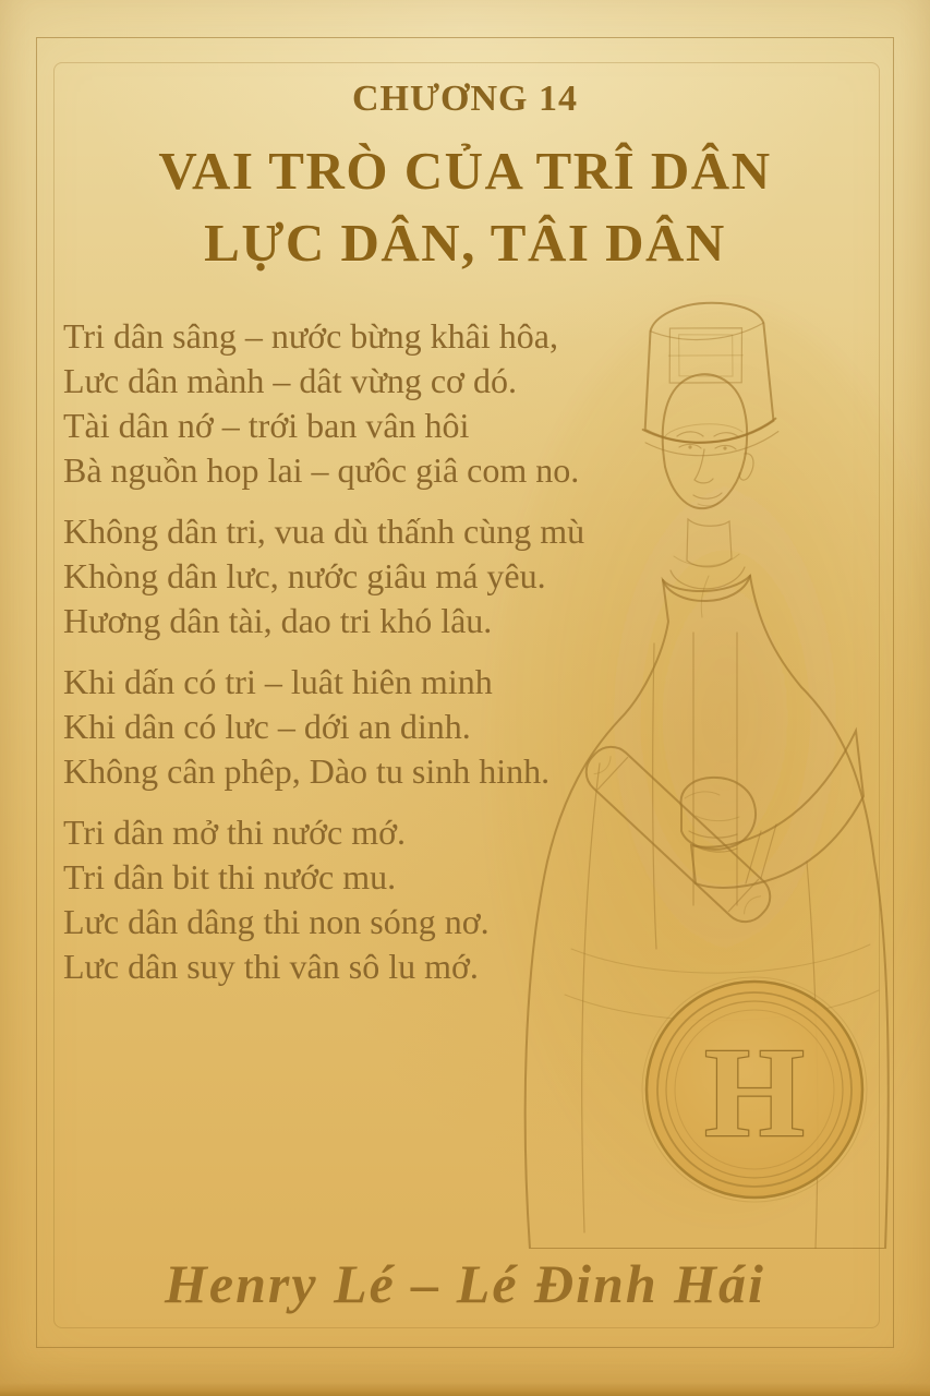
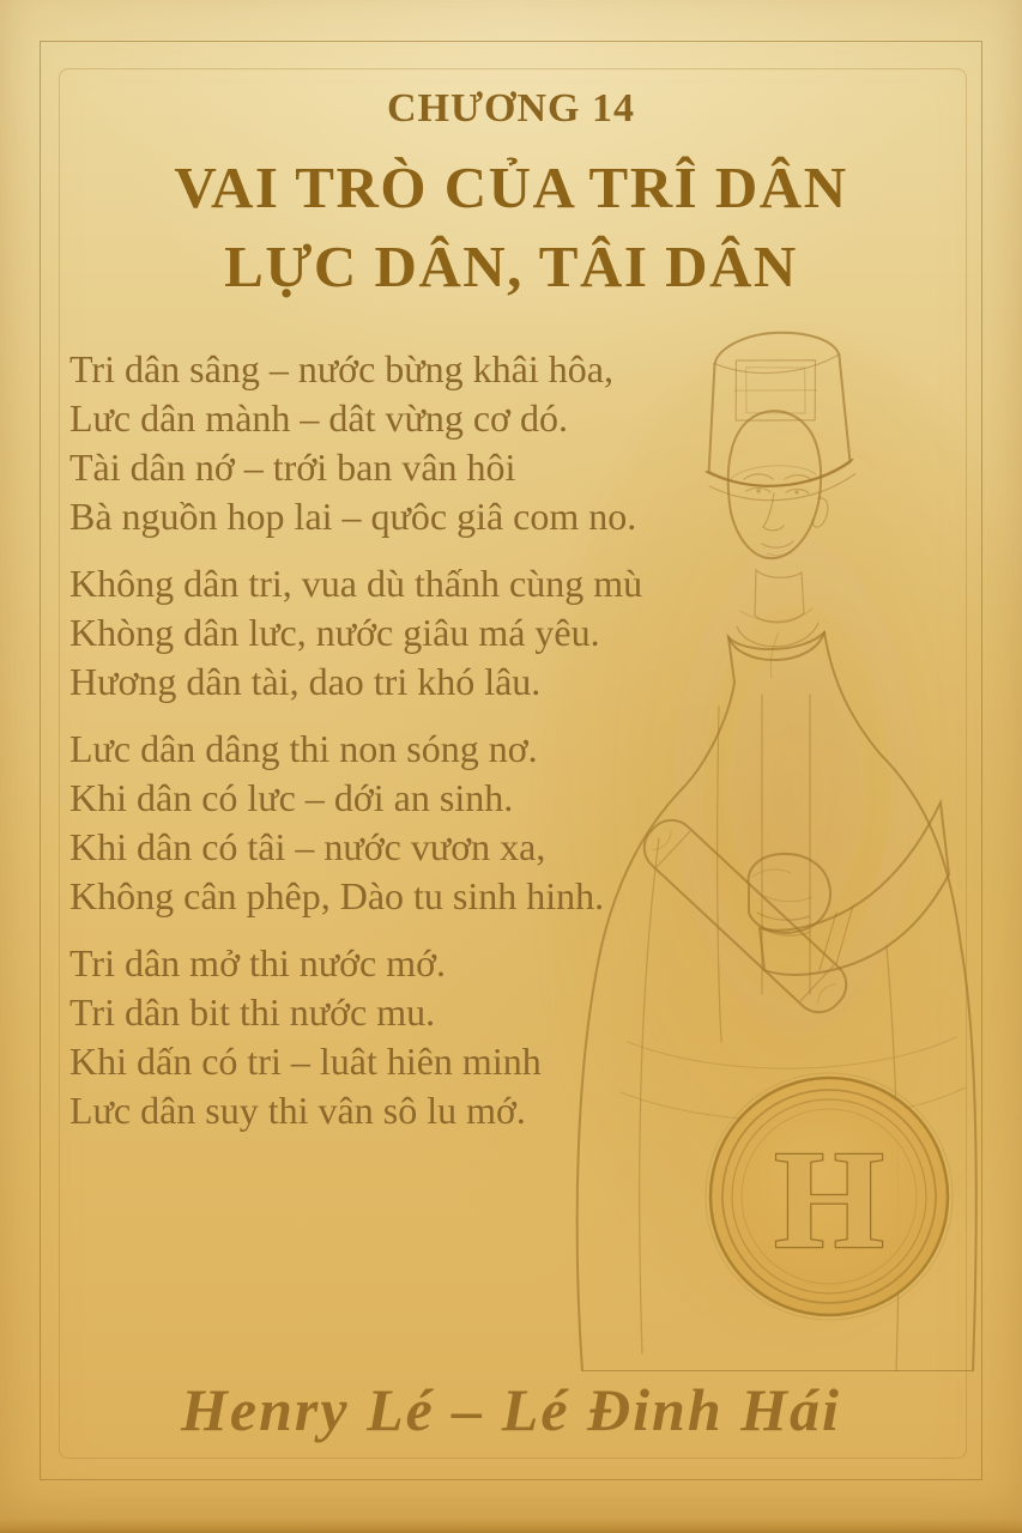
  H
  CHƯƠNG 14
  VAI TRÒ CỦA TRÎ DÂN
  LỰC DÂN, TÂI DÂN
  Tri dân sâng – nước bừng khâi hôa,
  Lưc dân mành – dât vừng cơ dó.
  Tài dân nớ – trới ban vân hôi
  Bà nguồn hop lai – qưôc giâ com no.
  Không dân tri, vua dù thấnh cùng mù
  Khòng dân lưc, nước giâu má yêu.
  Hương dân tài, dao tri khó lâu.
- Khi dấn có tri – luât hiên minh
+ Lưc dân dâng thi non sóng nơ.
- Khi dân có lưc – dới an dinh.
+ Khi dân có lưc – dới an sinh.
+ Khi dân có tâi – nước vươn xa,
  Không cân phêp, Dào tu sinh hinh.
  Tri dân mở thi nước mớ.
  Tri dân bit thi nước mu.
- Lưc dân dâng thi non sóng nơ.
+ Khi dấn có tri – luât hiên minh
  Lưc dân suy thi vân sô lu mớ.
  Henry Lé – Lé Đinh Hái
